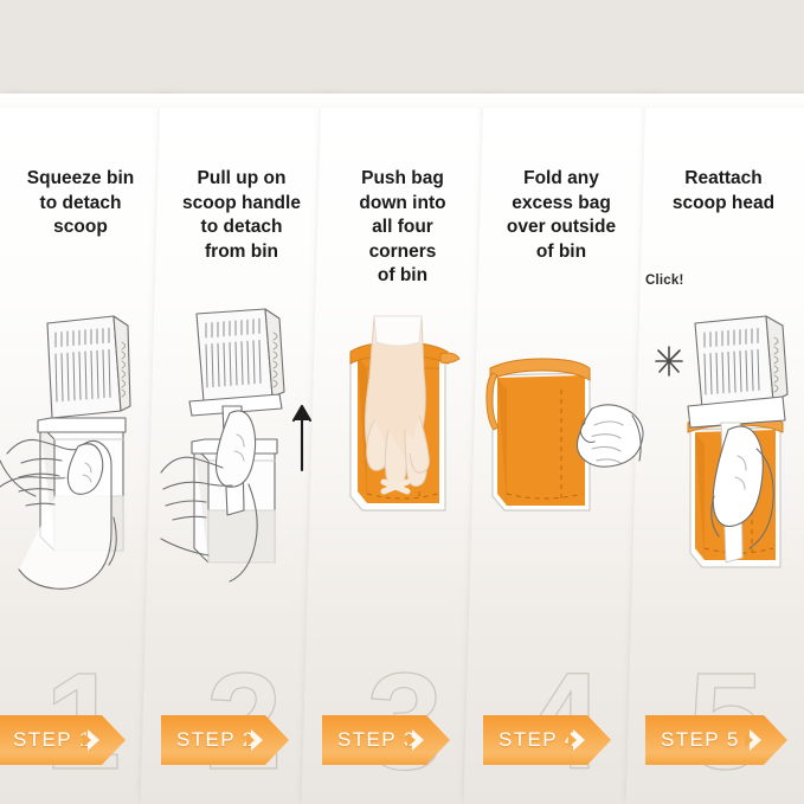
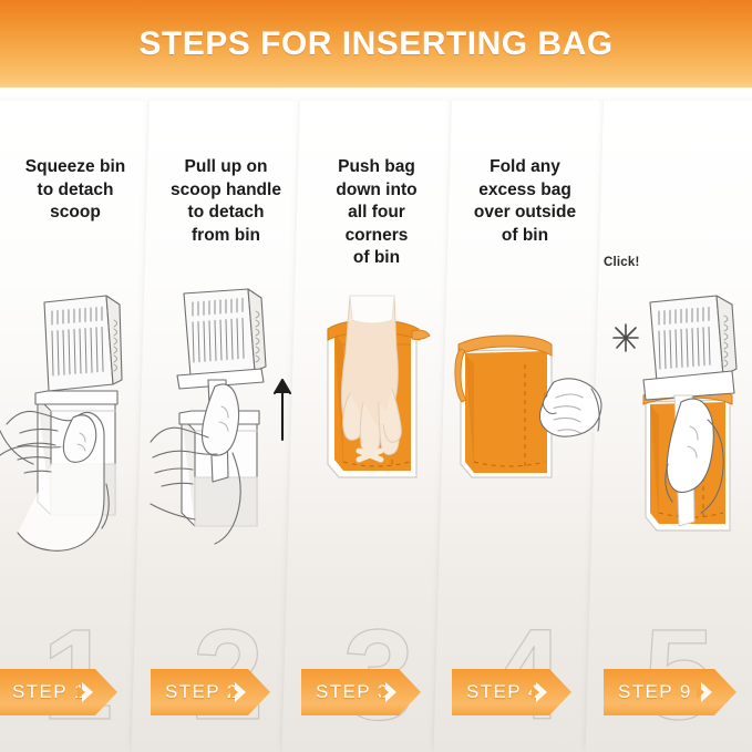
+ STEPS FOR INSERTING BAG
  Squeeze bin
  to detach
  scoop
  Pull up on
  scoop handle
  to detach
  from bin
  Push bag
  down into
  all four
  corners
  of bin
  Fold any
  excess bag
  over outside
  of bin
- Reattach
- scoop head
  Click!
  STEP 1
  STEP 2
  STEP 3
  STEP 4
- STEP 5
+ STEP 9
